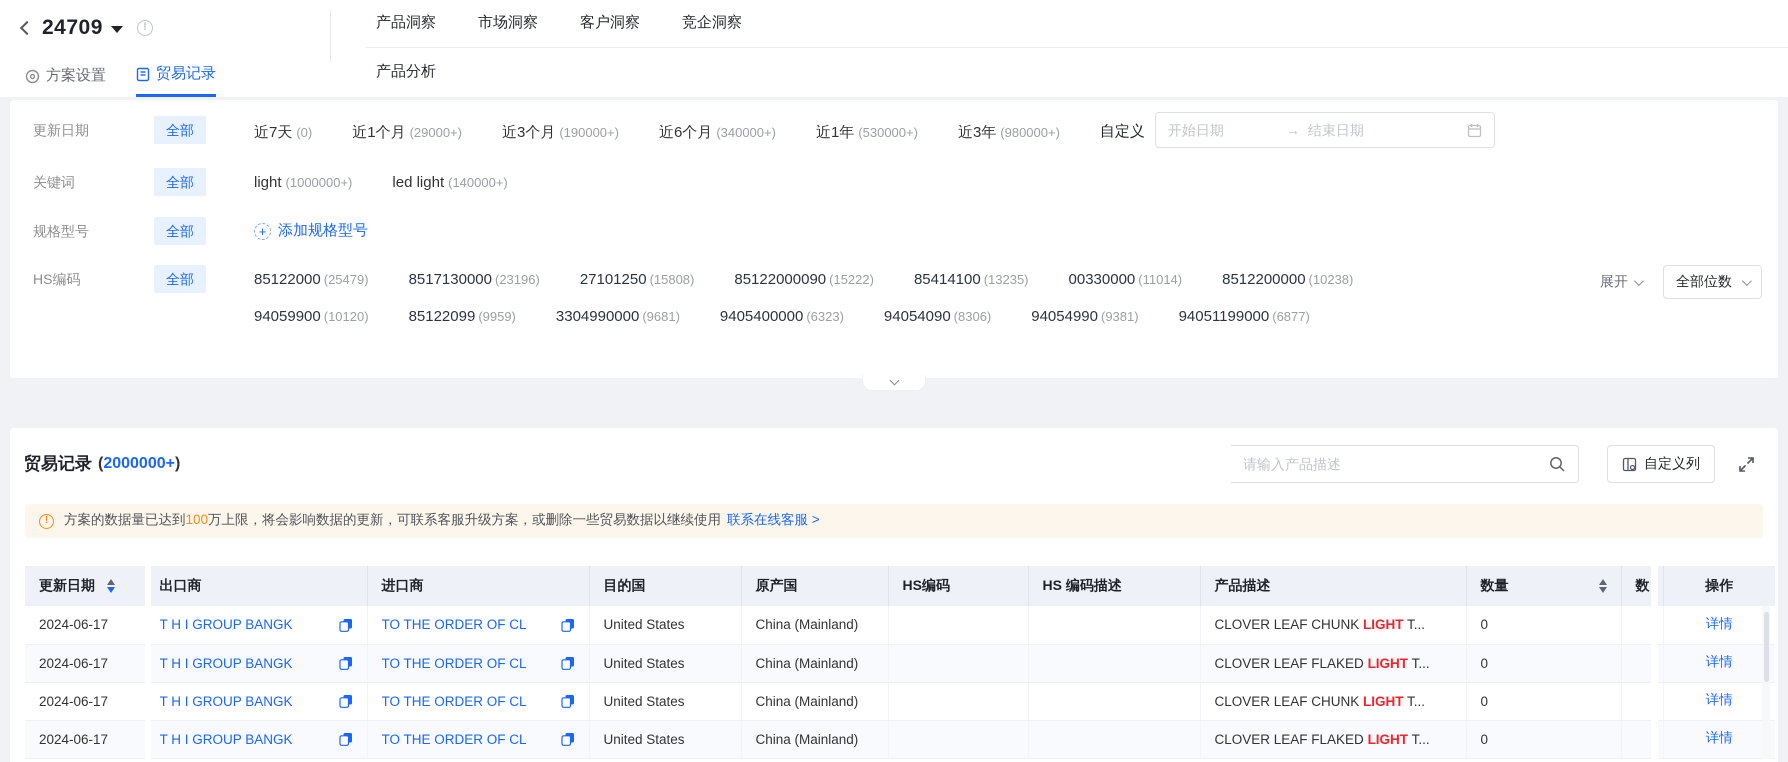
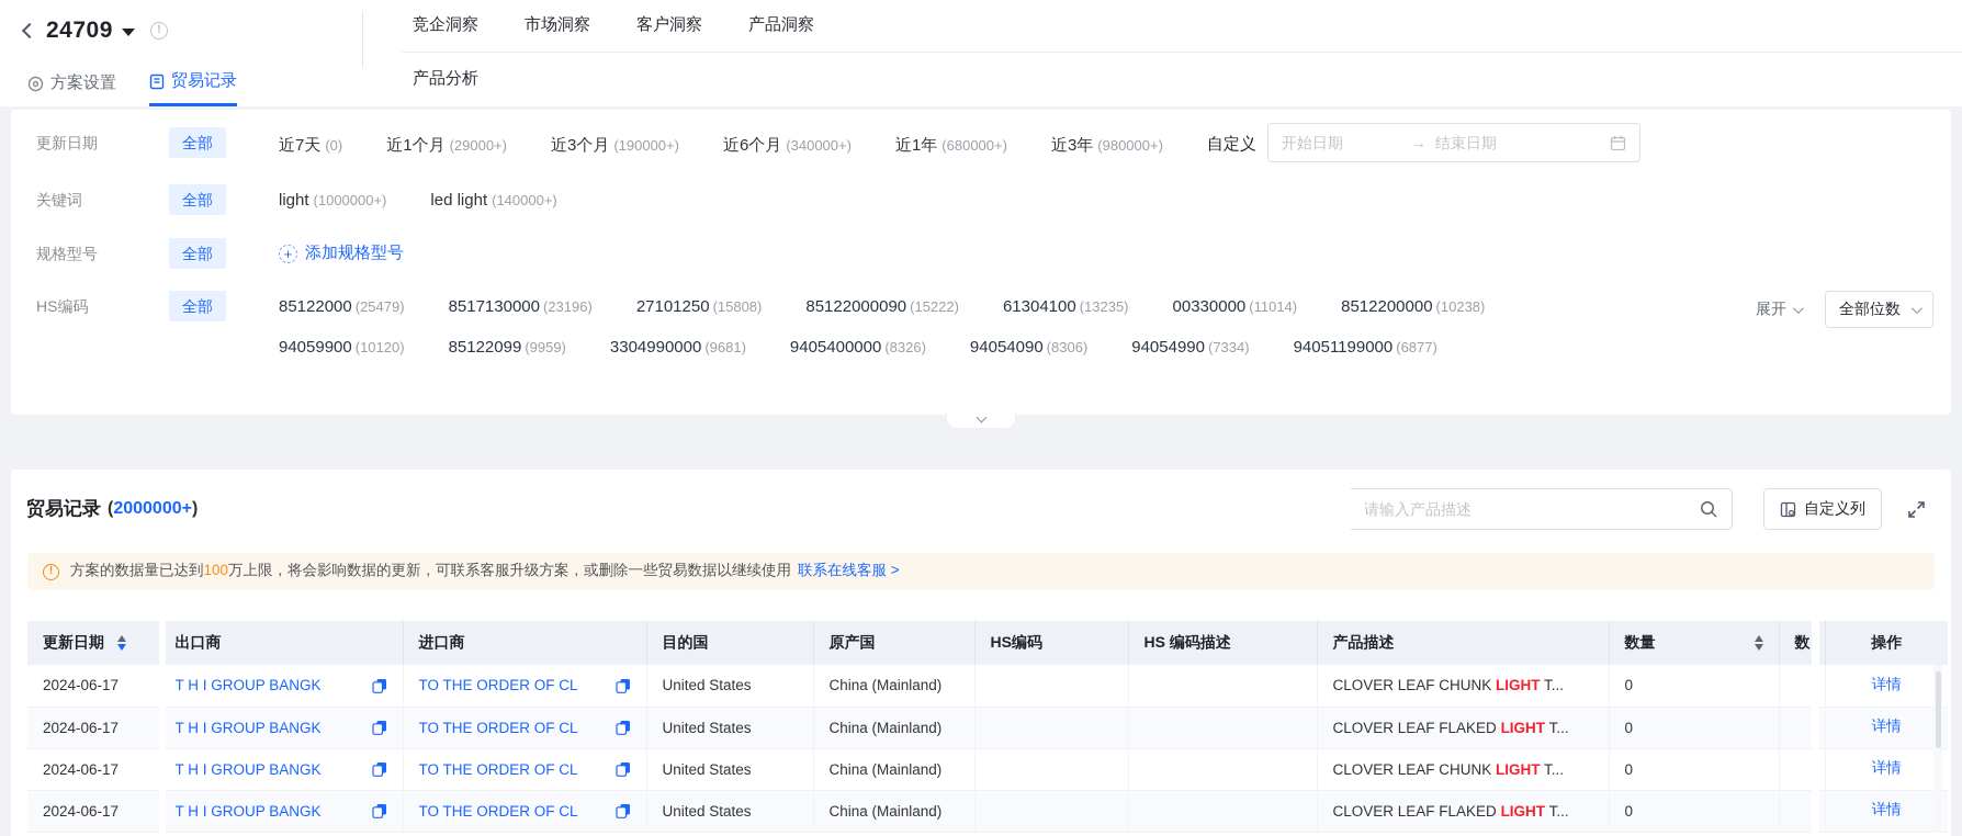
  24709
  !
  方案设置
  贸易记录
- 产品洞察
+ 竞企洞察
  市场洞察
  客户洞察
- 竞企洞察
+ 产品洞察
  产品分析
  更新日期
  全部
  近7天 (0)
  近1个月 (29000+)
  近3个月 (190000+)
  近6个月 (340000+)
- 近1年 (530000+)
+ 近1年 (680000+)
  近3年 (980000+)
  自定义
  开始日期
  →
  结束日期
  关键词
  全部
  light (1000000+)
  led light (140000+)
  规格型号
  全部
  +
  添加规格型号
  HS编码
  全部
  85122000 (25479)
  8517130000 (23196)
  27101250 (15808)
  85122000090 (15222)
- 85414100 (13235)
+ 61304100 (13235)
  00330000 (11014)
  8512200000 (10238)
  94059900 (10120)
  85122099 (9959)
  3304990000 (9681)
- 9405400000 (6323)
+ 9405400000 (8326)
  94054090 (8306)
- 94054990 (9381)
+ 94054990 (7334)
  94051199000 (6877)
  展开
  全部位数
  贸易记录
  (2000000+)
  请输入产品描述
  自定义列
  !
  方案的数据量已达到100万上限，将会影响数据的更新，可联系客服升级方案，或删除一些贸易数据以继续使用 联系在线客服 >
  更新日期	出口商	进口商	目的国	原产国	HS编码	HS 编码描述	产品描述	数量	数	操作
  2024-06-17	T H I GROUP BANGK	TO THE ORDER OF CL	United States	China (Mainland)			CLOVER LEAF CHUNK LIGHT T...	0		详情
  2024-06-17	T H I GROUP BANGK	TO THE ORDER OF CL	United States	China (Mainland)			CLOVER LEAF FLAKED LIGHT T...	0		详情
  2024-06-17	T H I GROUP BANGK	TO THE ORDER OF CL	United States	China (Mainland)			CLOVER LEAF CHUNK LIGHT T...	0		详情
  2024-06-17	T H I GROUP BANGK	TO THE ORDER OF CL	United States	China (Mainland)			CLOVER LEAF FLAKED LIGHT T...	0		详情
